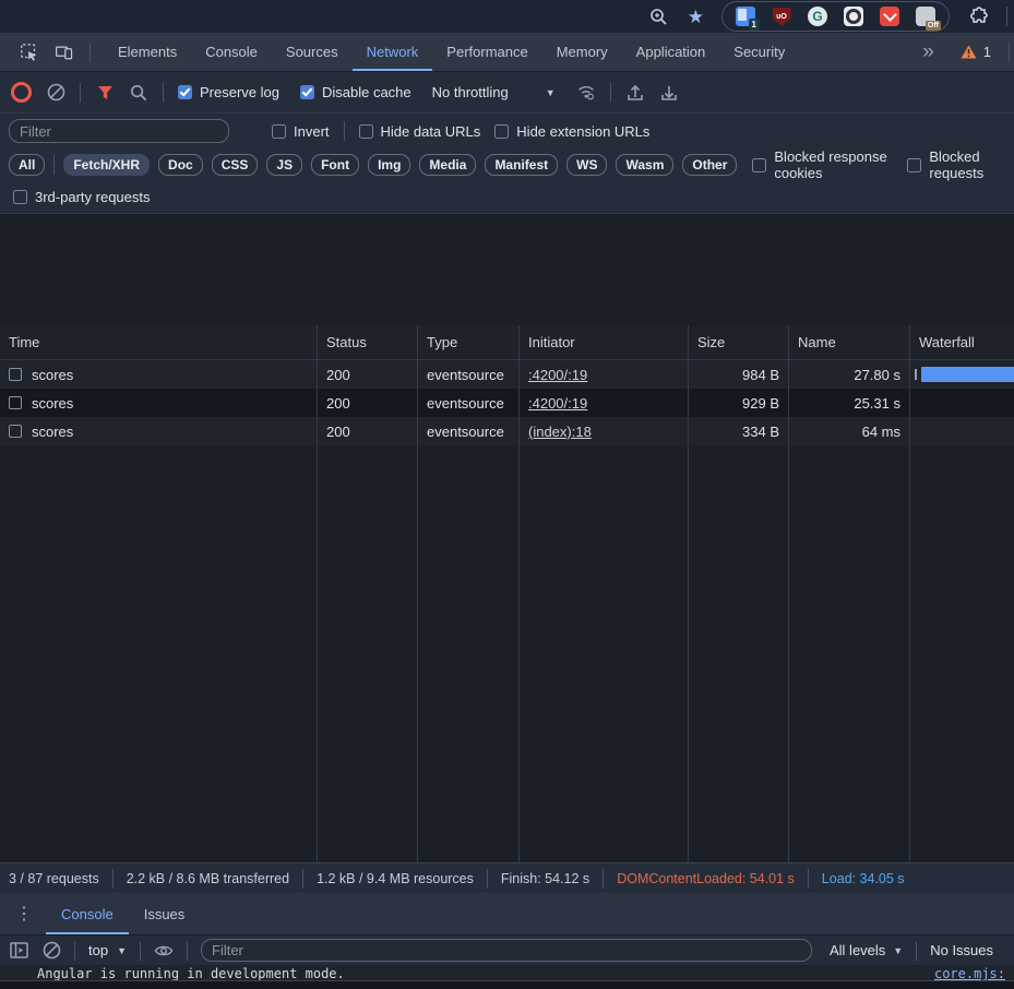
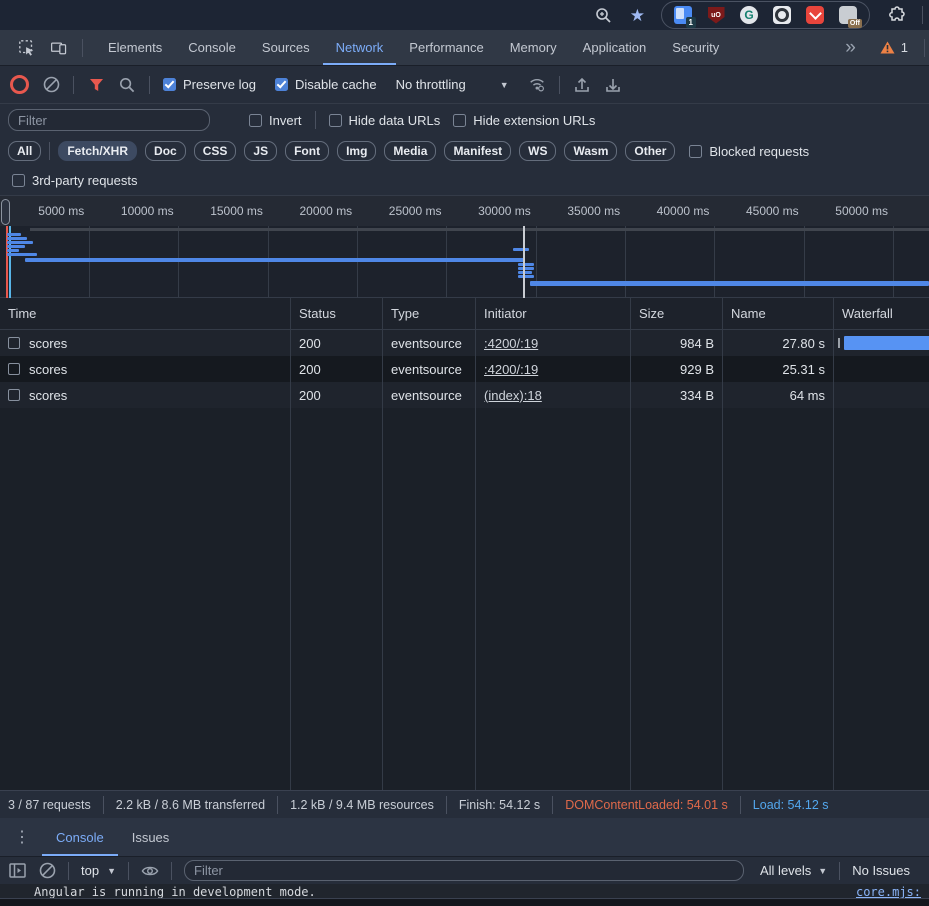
  ★
  1
  G
  Elements
  Console
  Sources
  Network
  Performance
  Memory
  Application
  Security
  »
  1
  Preserve log
  Disable cache
  No throttling
  ▼
  Filter
  Invert
  Hide data URLs
  Hide extension URLs
  All
  Fetch/XHR
  Doc
  CSS
  JS
  Font
  Img
  Media
  Manifest
  WS
  Wasm
  Other
- Blocked response cookies
  Blocked requests
  3rd-party requests
+ 5000 ms
+ 10000 ms
+ 15000 ms
+ 20000 ms
+ 25000 ms
+ 30000 ms
+ 35000 ms
+ 40000 ms
+ 45000 ms
+ 50000 ms
  Time
  Status
  Type
  Initiator
  Size
  Name
  Waterfall
  scores
  200
  eventsource
  :4200/:19
  984 B
  27.80 s
  scores
  200
  eventsource
  :4200/:19
  929 B
  25.31 s
  scores
  200
  eventsource
  (index):18
  334 B
  64 ms
  3 / 87 requests
  2.2 kB / 8.6 MB transferred
  1.2 kB / 9.4 MB resources
  Finish: 54.12 s
  DOMContentLoaded: 54.01 s
- Load: 34.05 s
+ Load: 54.12 s
  ⋮
  Console
  Issues
  top
  ▼
  Filter
  All levels
  ▼
  No Issues
  Angular is running in development mode.
  core.mjs:
